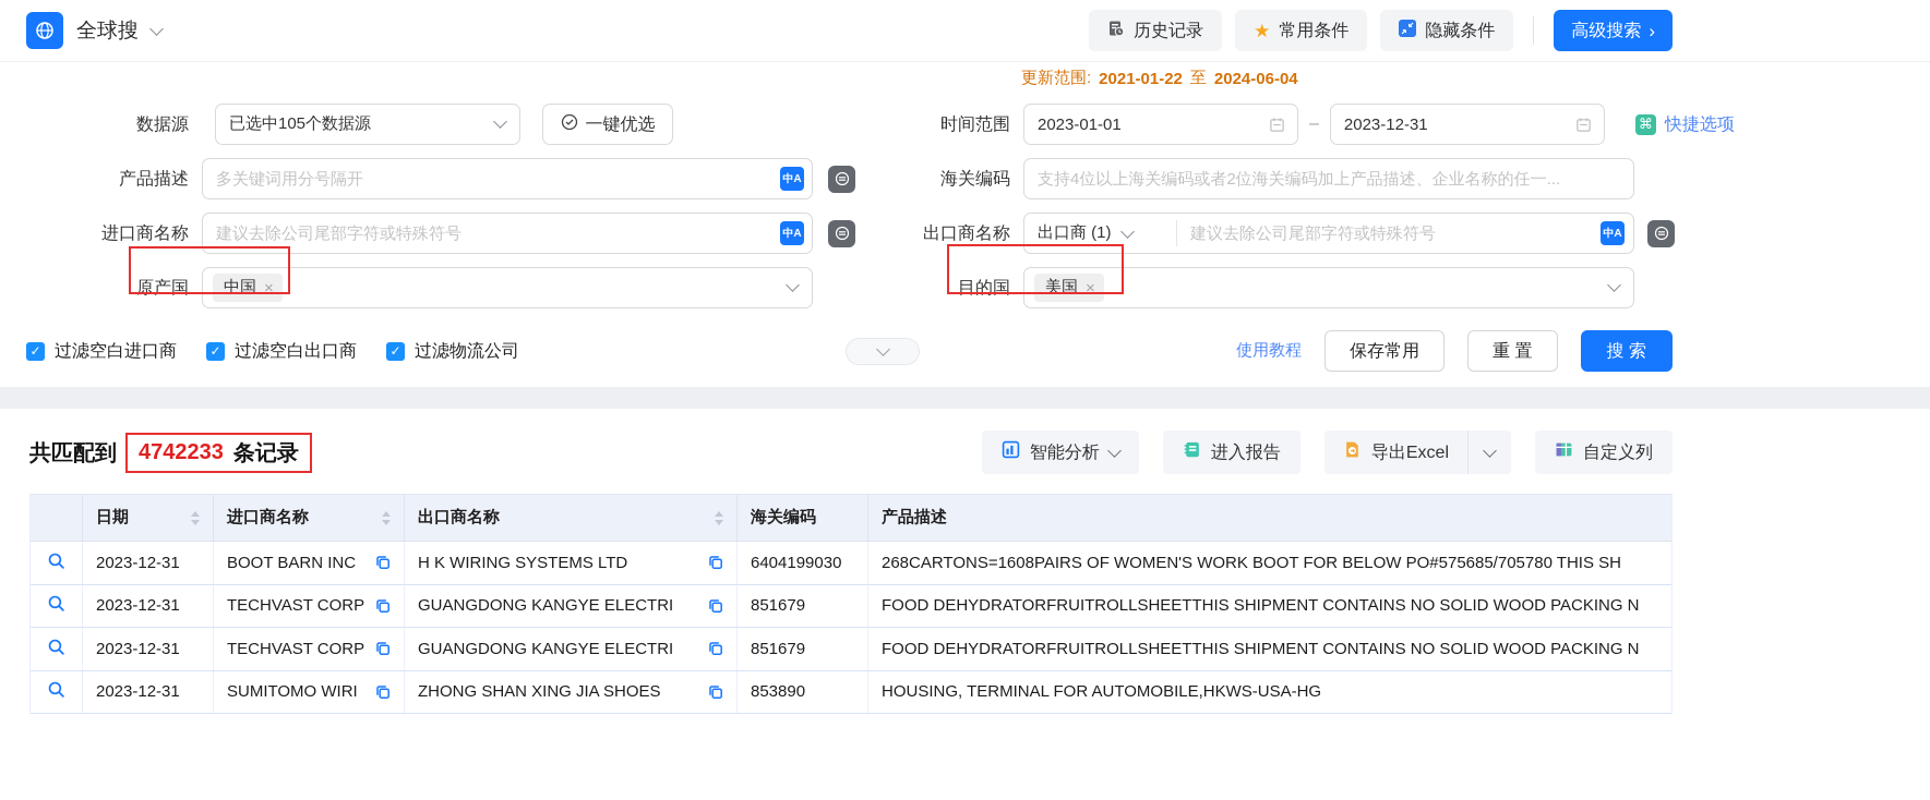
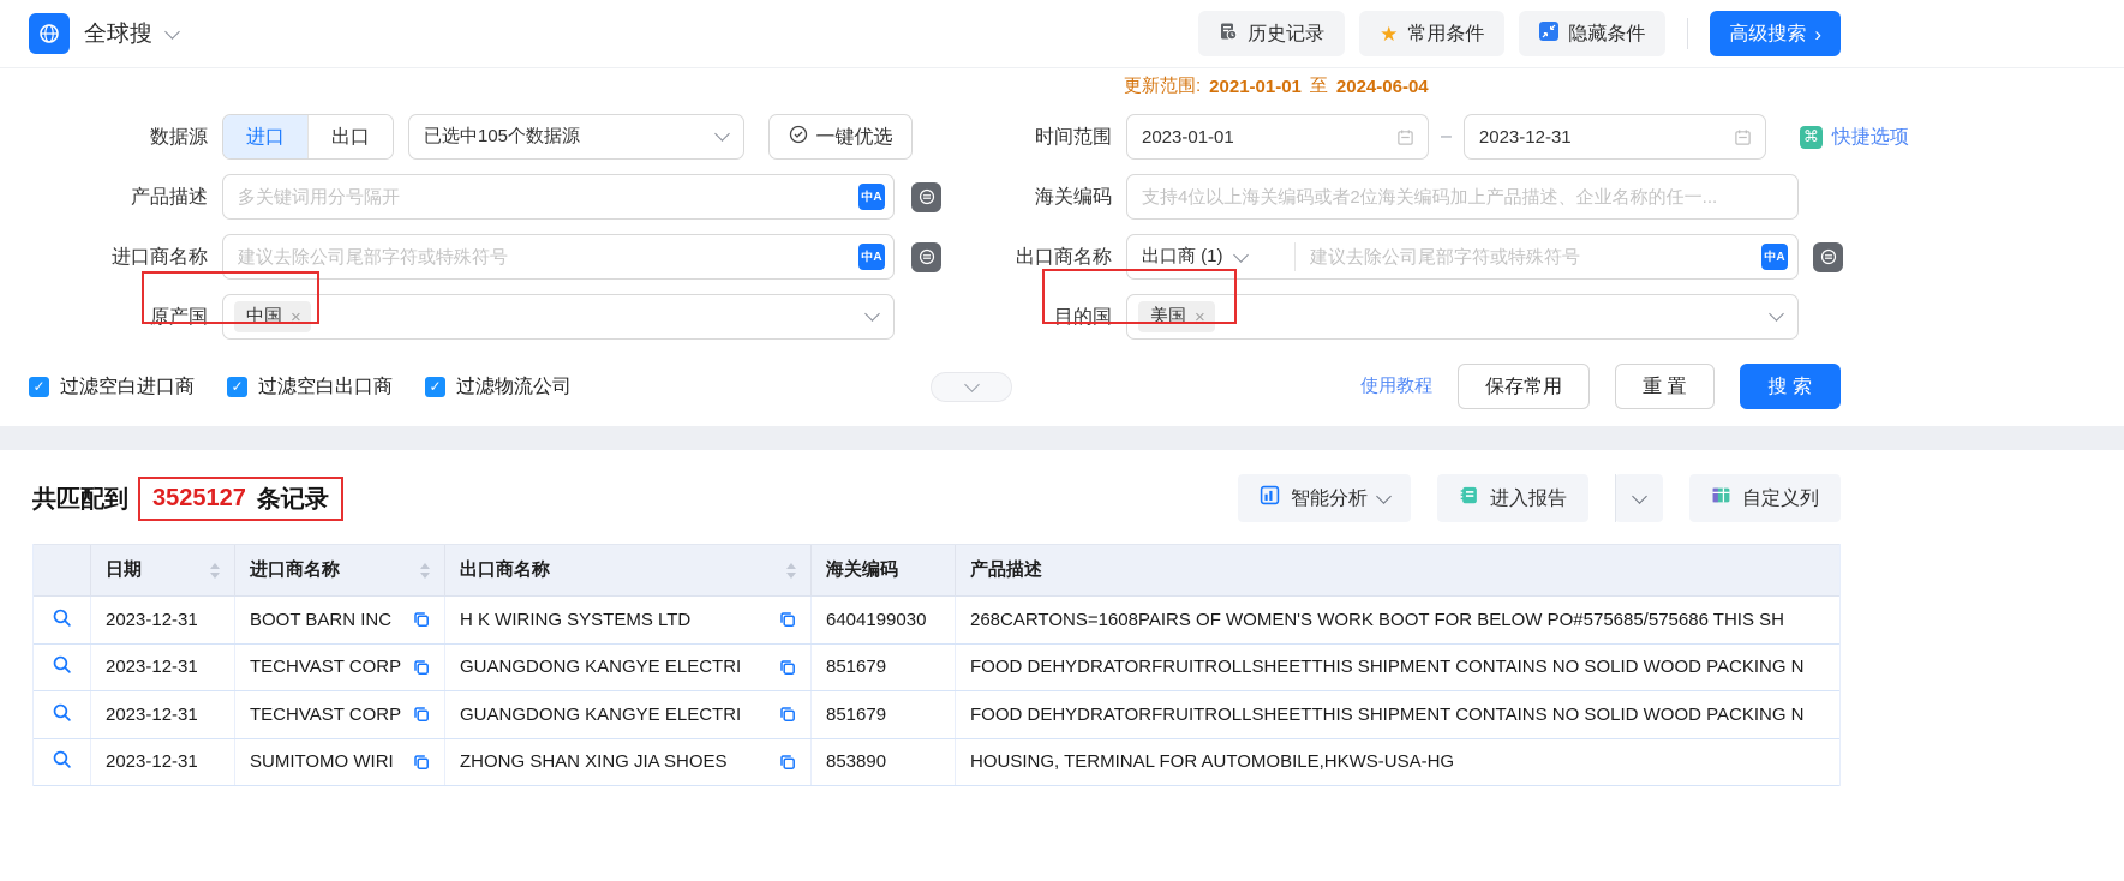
  全球搜
  历史记录
  ★
  常用条件
  隐藏条件
  高级搜索
  ›
  更新范围:
- 2021-01-22
+ 2021-01-01
  至
  2024-06-04
  数据源
+ 进口
+ 出口
  已选中105个数据源
  一键优选
  时间范围
  2023-01-01
  –
  2023-12-31
  ⌘
  快捷选项
  产品描述
  多关键词用分号隔开
  中A
  海关编码
  支持4位以上海关编码或者2位海关编码加上产品描述、企业名称的任一...
  进口商名称
  建议去除公司尾部字符或特殊符号
  中A
  出口商名称
  出口商 (1)
  建议去除公司尾部字符或特殊符号
  中A
  原产国
  中国
  ×
  目的国
  美国
  ×
  ✓
  过滤空白进口商
  ✓
  过滤空白出口商
  ✓
  过滤物流公司
  使用教程
  保存常用
  重 置
  搜 索
  共匹配到
- 4742233
+ 3525127
  条记录
  智能分析
  进入报告
- 导出Excel
  自定义列
  日期
  进口商名称
  出口商名称
  海关编码
  产品描述
  2023-12-31
  BOOT BARN INC
  H K WIRING SYSTEMS LTD
  6404199030
- 268CARTONS=1608PAIRS OF WOMEN'S WORK BOOT FOR BELOW PO#575685/705780 THIS SH
+ 268CARTONS=1608PAIRS OF WOMEN'S WORK BOOT FOR BELOW PO#575685/575686 THIS SH
  2023-12-31
  TECHVAST CORP
  GUANGDONG KANGYE ELECTRI
  851679
  FOOD DEHYDRATORFRUITROLLSHEETTHIS SHIPMENT CONTAINS NO SOLID WOOD PACKING N
  2023-12-31
  TECHVAST CORP
  GUANGDONG KANGYE ELECTRI
  851679
  FOOD DEHYDRATORFRUITROLLSHEETTHIS SHIPMENT CONTAINS NO SOLID WOOD PACKING N
  2023-12-31
  SUMITOMO WIRI
  ZHONG SHAN XING JIA SHOES
  853890
  HOUSING, TERMINAL FOR AUTOMOBILE,HKWS-USA-HG
